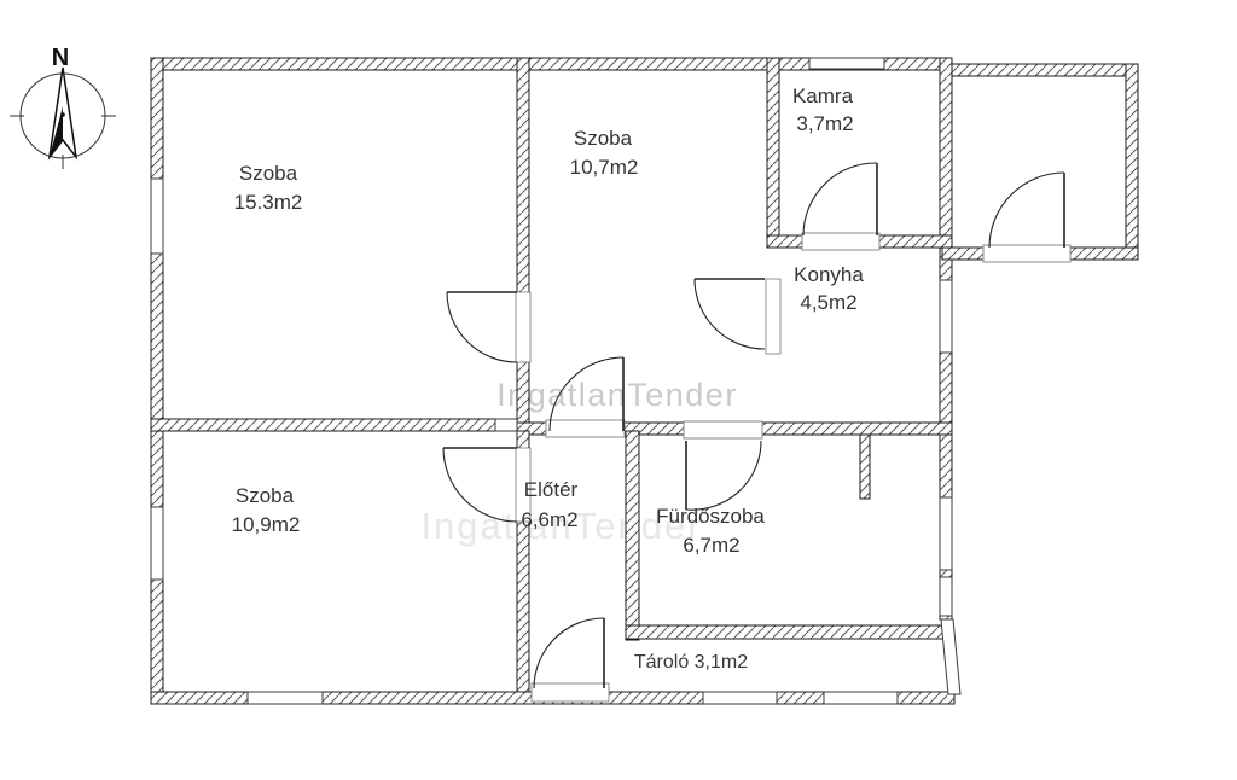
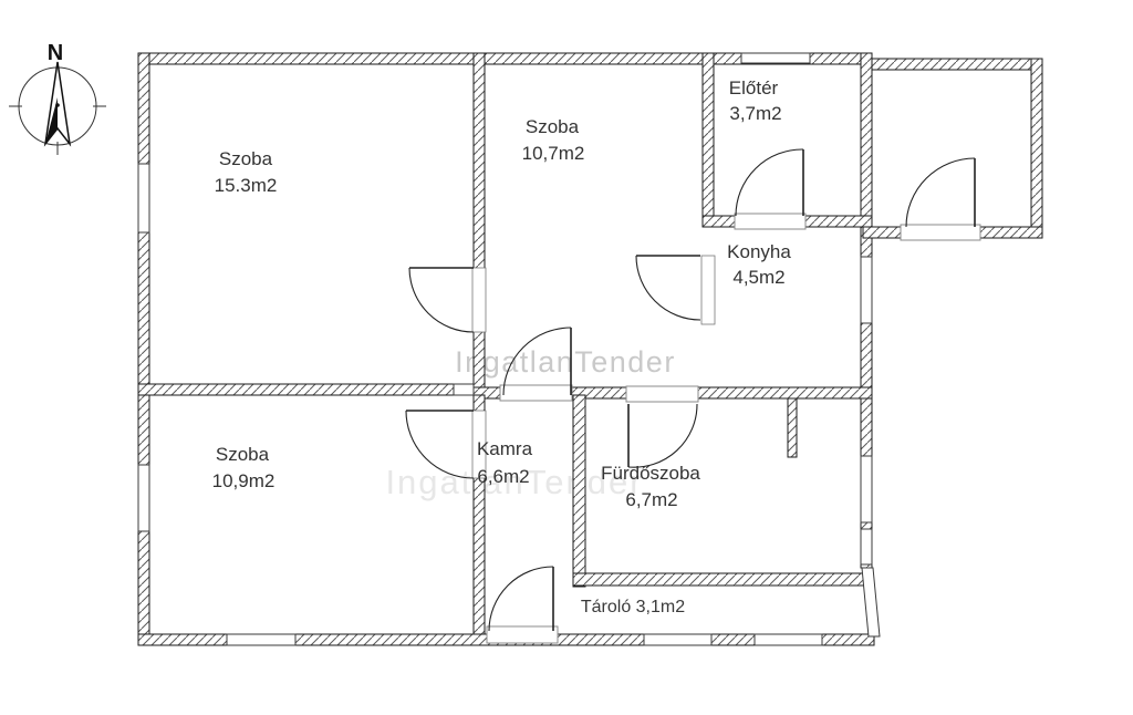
  IngatanTeder
  IgatlanTender
  N
  Szoba
  15.3m2
  Szoba
  10,7m2
- Kamra
+ Előtér
  3,7m2
  Konyha
  4,5m2
  Szoba
  10,9m2
- Előtér
+ Kamra
  6,6m2
  Fürdőszoba
  6,7m2
  Tároló 3,1m2
